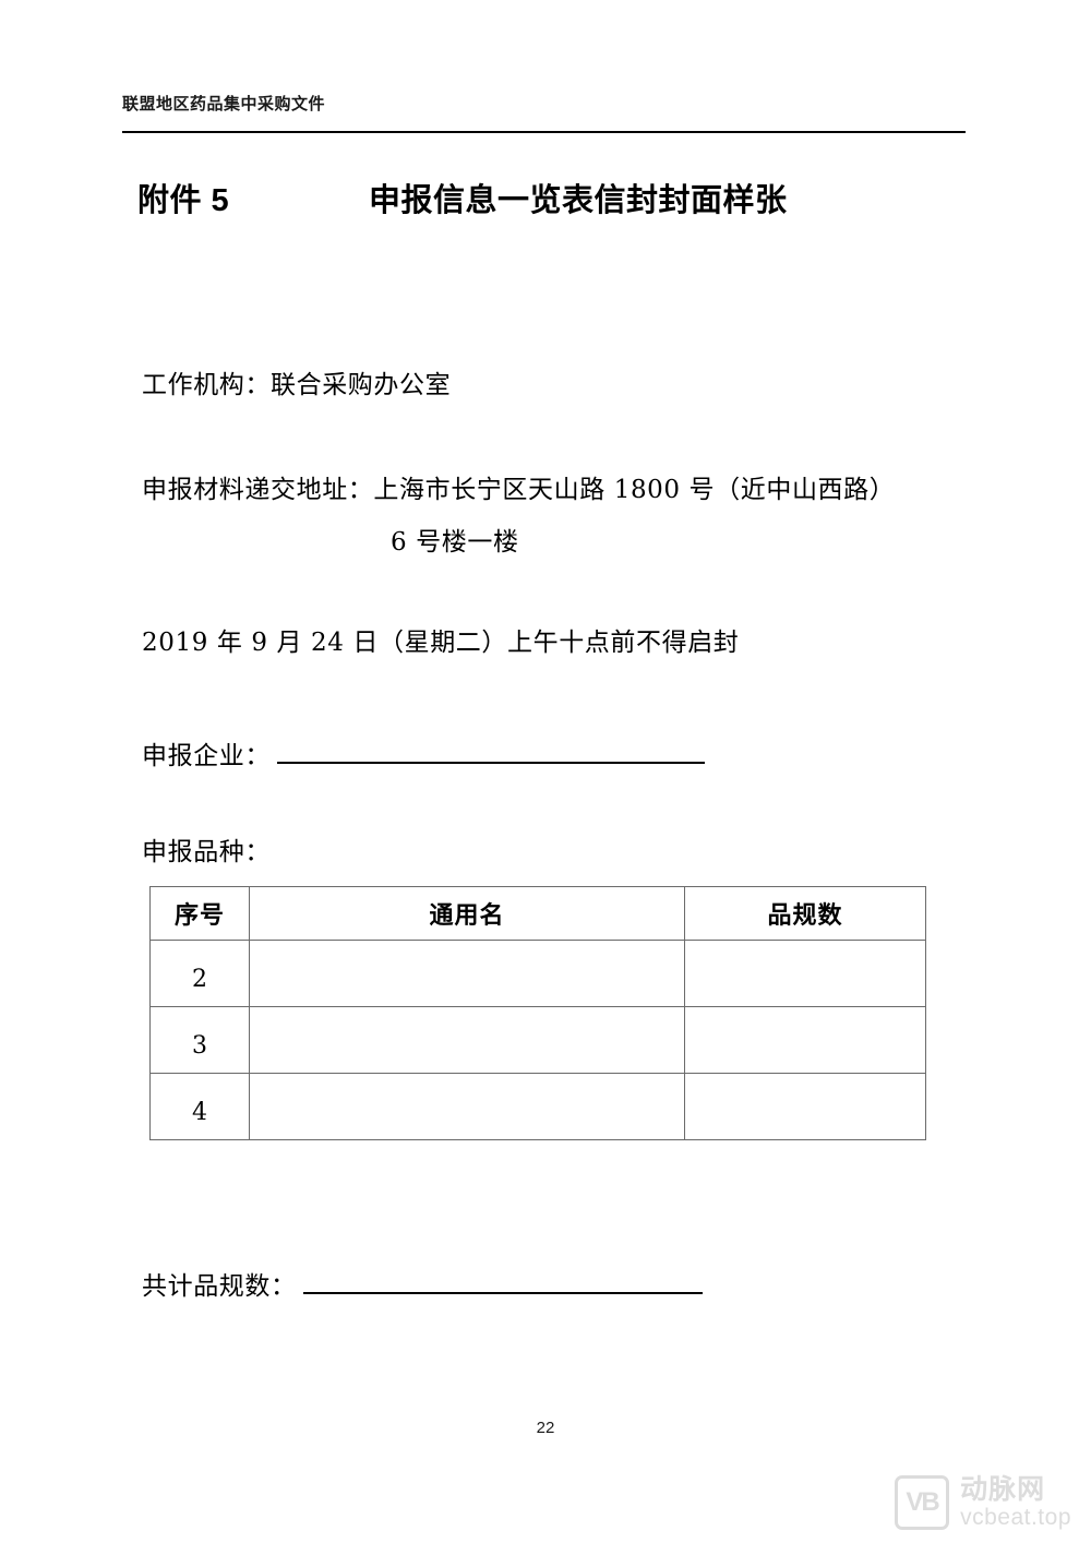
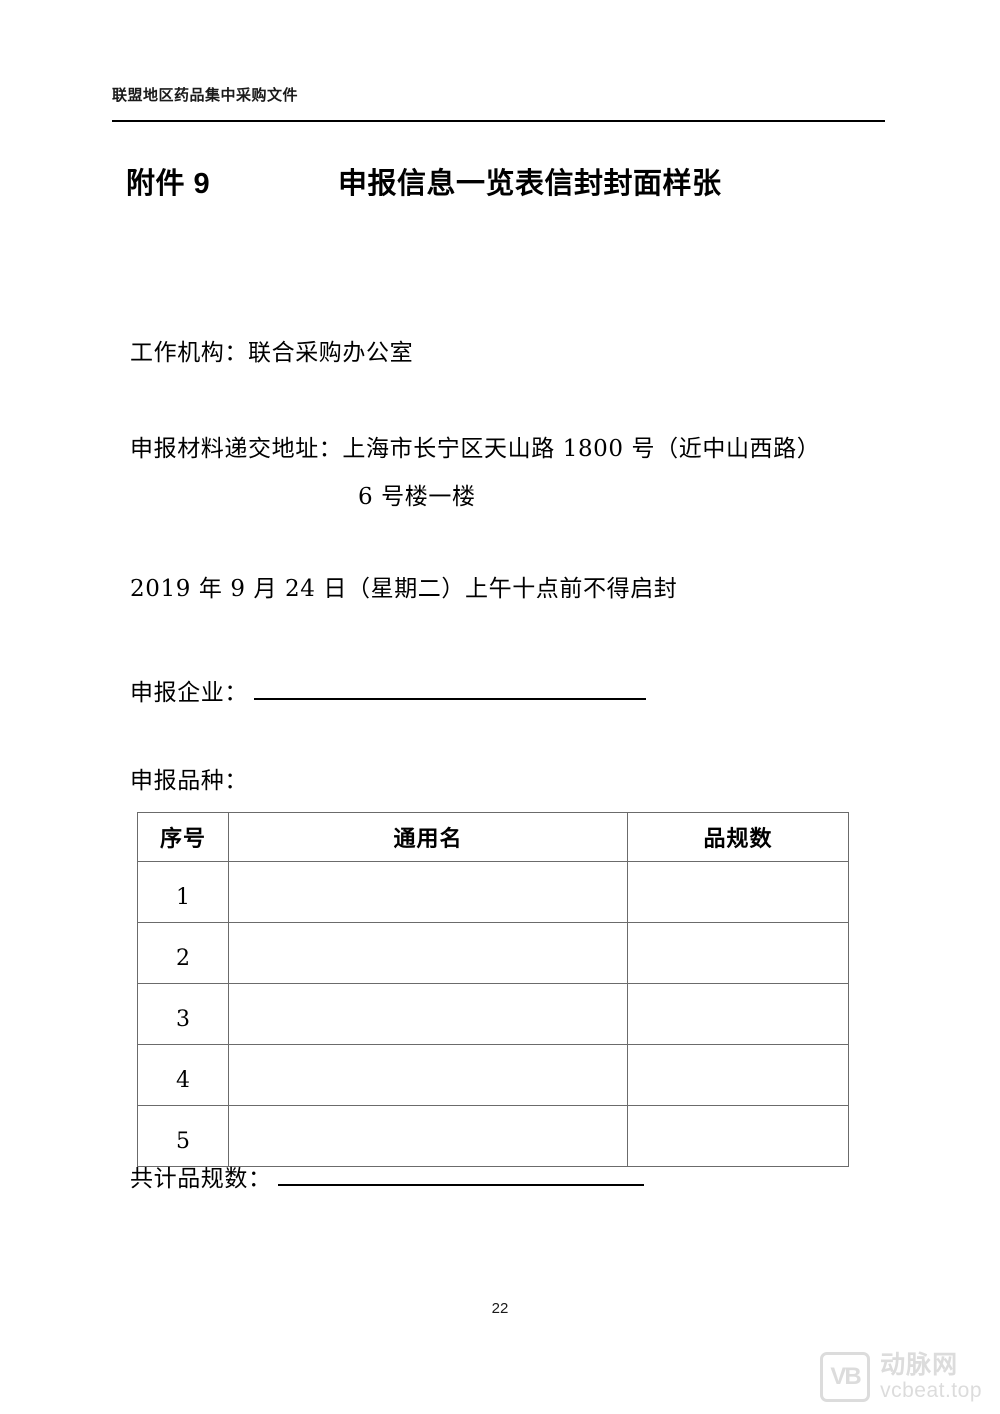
  联盟地区药品集中采购文件
- 附件 5
+ 附件 9
  申报信息一览表信封封面样张
  工作机构：联合采购办公室
  申报材料递交地址：上海市长宁区天山路 1800 号（近中山西路）
  6 号楼一楼
  2019 年 9 月 24 日（星期二）上午十点前不得启封
  申报企业：
  申报品种：
  序号	通用名	品规数
+ 1
  2
  3
  4
+ 5
  共计品规数：
  22
  VB
  动脉网
  vcbeat.top
